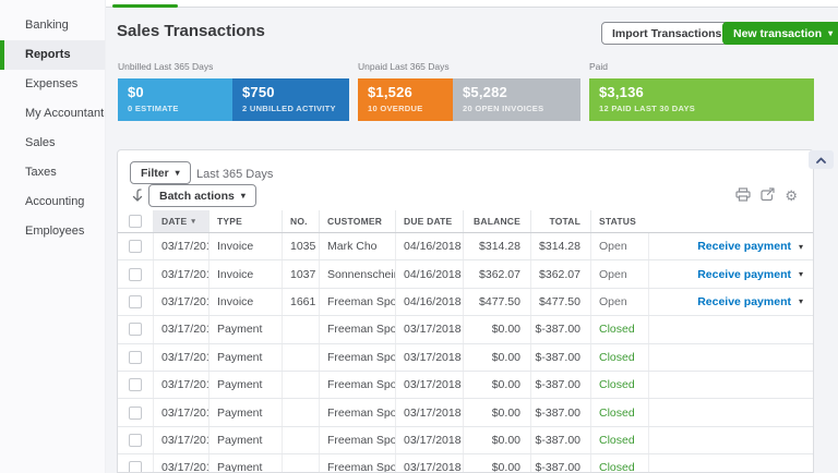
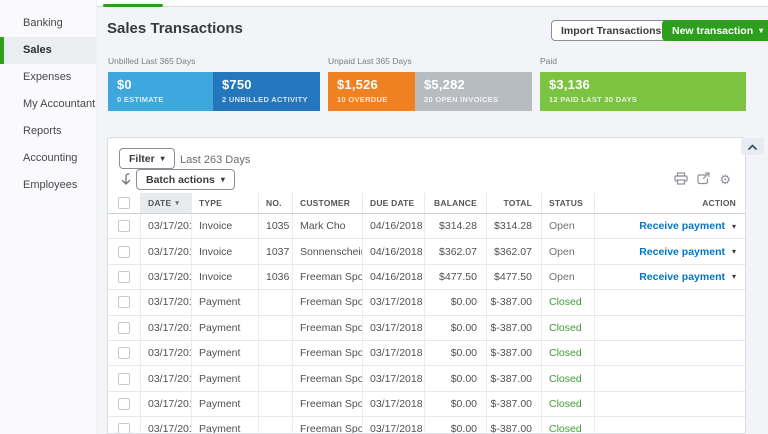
  Banking
- Reports
+ Sales
  Expenses
  My Accountant
- Sales
+ Reports
- Taxes
  Accounting
  Employees
  Sales Transactions
  Import Transactions
  New transaction
  ▾
  Unbilled Last 365 Days
  $0
  0 ESTIMATE
  $750
  2 UNBILLED ACTIVITY
  Unpaid Last 365 Days
  $1,526
  10 OVERDUE
  $5,282
  20 OPEN INVOICES
  Paid
  $3,136
  12 PAID LAST 30 DAYS
  Filter
  ▾
- Last 365 Days
+ Last 263 Days
  Batch actions
  ▾
  ⚙
  DATE
  TYPE
  NO.
  CUSTOMER
  DUE DATE
  BALANCE
  TOTAL
  STATUS
+ ACTION
  03/17/20
  Invoice
  1035
  Mark Cho
  04/16/2018
  $314.28
  $314.28
  Open
  Receive payment
  ▾
  03/17/20
  Invoice
  1037
  Sonnenschei
  04/16/2018
  $362.07
  $362.07
  Open
  Receive payment
  ▾
  03/17/20
  Invoice
- 1661
+ 1036
  04/16/2018
  $477.50
  $477.50
  Open
  Receive payment
  ▾
  03/17/20
  Payment
  03/17/2018
  $0.00
  $-387.00
  Closed
  03/17/20
  Payment
  03/17/2018
  $0.00
  $-387.00
  Closed
  03/17/20
  Payment
  03/17/2018
  $0.00
  $-387.00
  Closed
  03/17/20
  Payment
  03/17/2018
  $0.00
  $-387.00
  Closed
  03/17/20
  Payment
  03/17/2018
  $0.00
  $-387.00
  Closed
  03/17/20
  Payment
  03/17/2018
  $0.00
  $-387.00
  Closed
